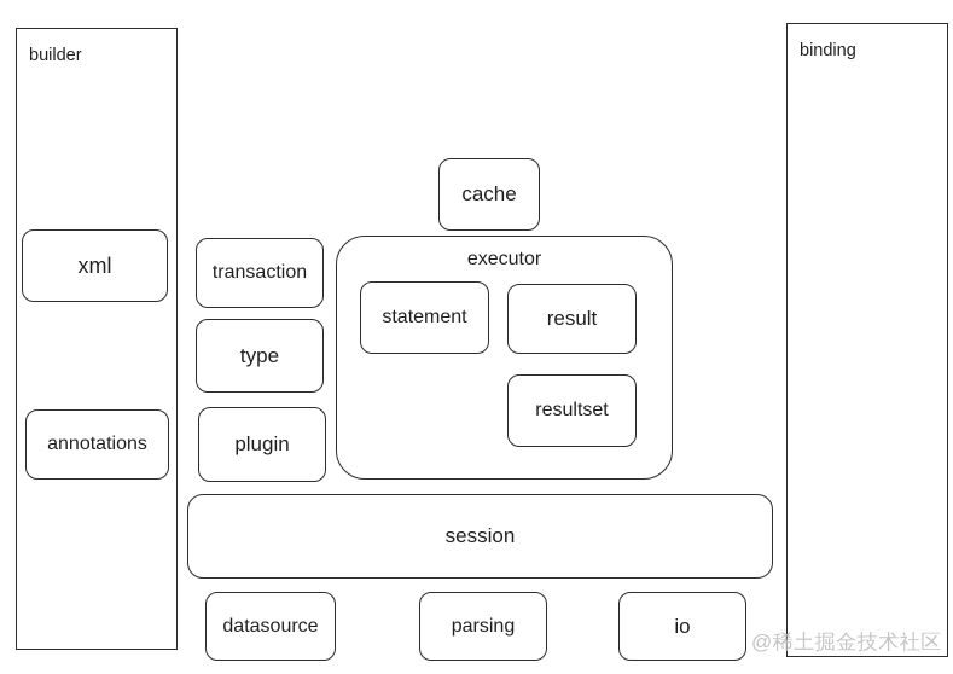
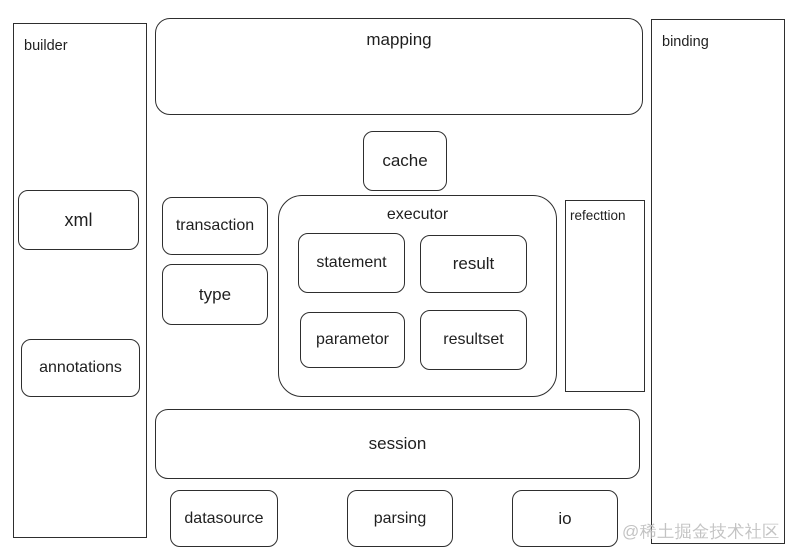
  builder
  xml
  annotations
+ mapping
  cache
  transaction
  type
- plugin
  executor
  statement
  result
+ parametor
  resultset
+ refecttion
  session
  datasource
  parsing
  io
  binding
  @稀土掘金技术社区
